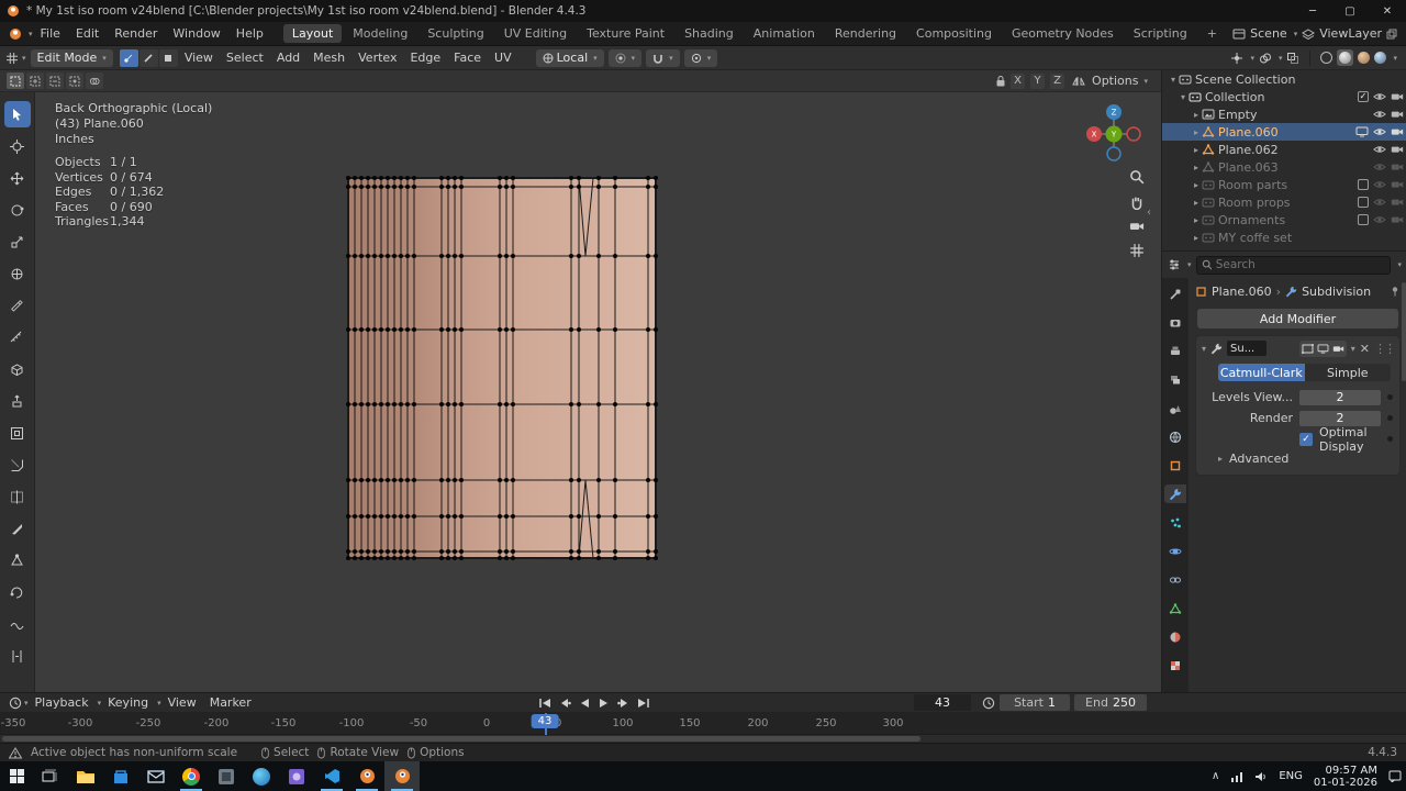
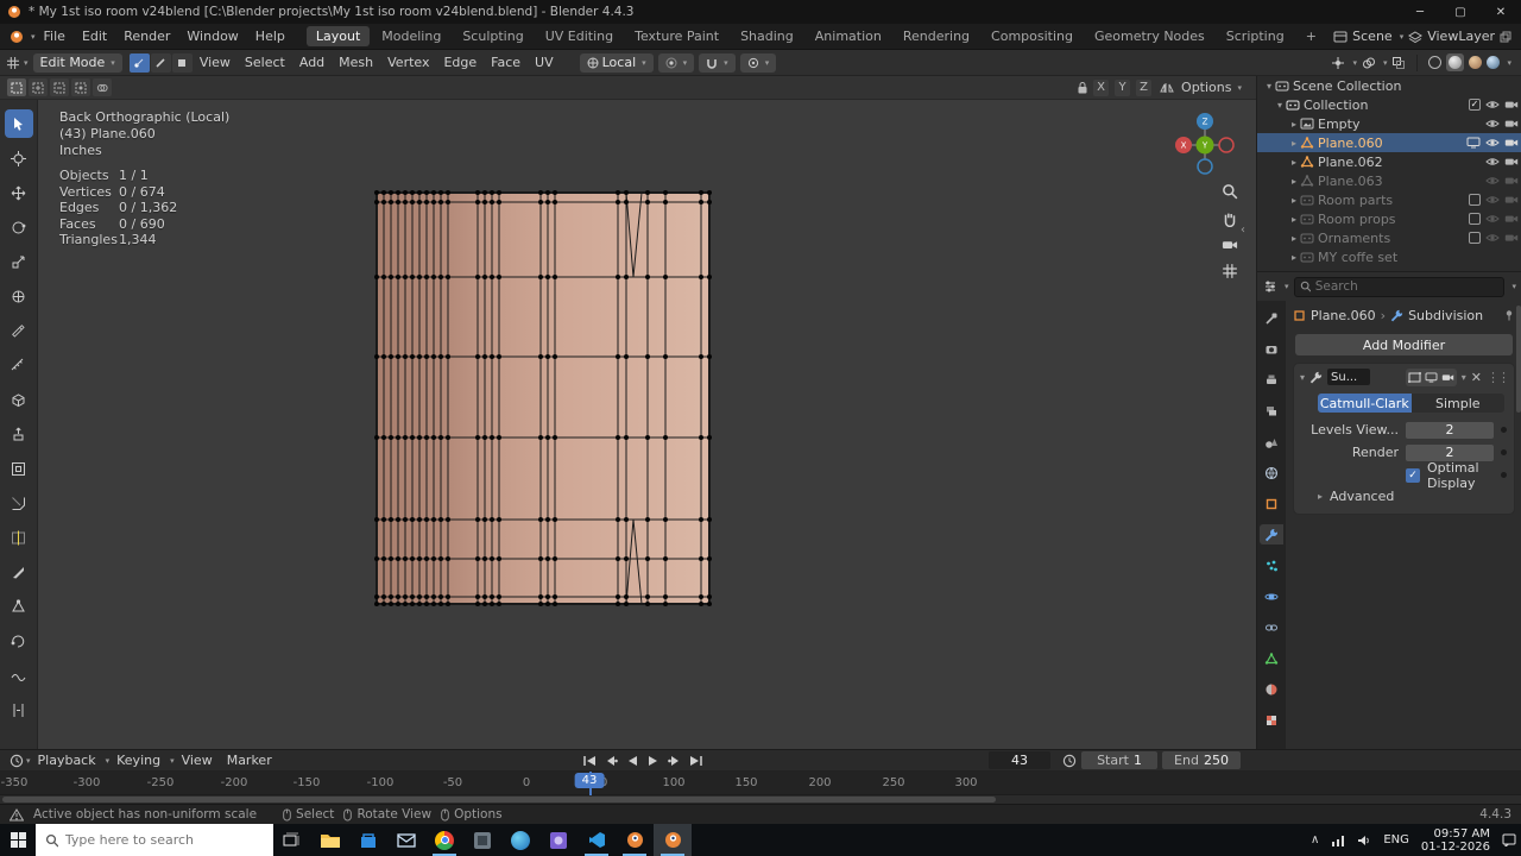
  * My 1st iso room v24blend [C:\Blender projects\My 1st iso room v24blend.blend] - Blender 4.4.3
  ─
  ▢
  ✕
  ▾
  File
  Edit
  Render
  Window
  Help
  Layout
  Modeling
  Sculpting
  UV Editing
  Texture Paint
  Shading
  Animation
  Rendering
  Compositing
  Geometry Nodes
  Scripting
  +
  Scene
  ▾
  ViewLayer
  ▾
  Edit Mode
  ▾
  View
  Select
  Add
  Mesh
  Vertex
  Edge
  Face
  UV
  Local
  ▾
  ▾
  ▾
  ▾
  ▾
  ▾
  ▾
  X
  Y
  Z
  Options
  ▾
  Back Orthographic (Local)
  (43) Plane.060
  Inches
  Objects 1 / 1
  Vertices 0 / 674
  Edges 0 / 1,362
  Faces 0 / 690
  Triangles1,344
  Z
  X
  Y
  ‹
  ▾
  Scene Collection
  ▾
  Collection
  ✓
  ▸
  Empty
  ▸
  Plane.060
  ▸
  Plane.062
  ▸
  Plane.063
  ▸
  Room parts
  ▸
  Room props
  ▸
  Ornaments
  ▸
  MY coffe set
  ▾
  Search
  ▾
  Plane.060
  ›
  Subdivision
  Add Modifier
  ▾
  Su...
  ▾
  ✕
  ⋮⋮
  Catmull-Clark
  Simple
  Levels View...
  2
  Render
  2
  ✓
  Optimal Display
  ▸
  Advanced
  ▾
  Playback
  ▾
  Keying
  ▾
  View
  Marker
  43
  Start
  1
  End
  250
  -350
  -300
  -250
  -200
  -150
  -100
  -50
  0
  100
  150
  200
  250
  300
  43
  Active object has non-uniform scale
  Select
  Rotate View
  Options
  4.4.3
+ Type here to search
  ∧
  ENG
  09:57 AM
- 01-01-2026
+ 01-12-2026
